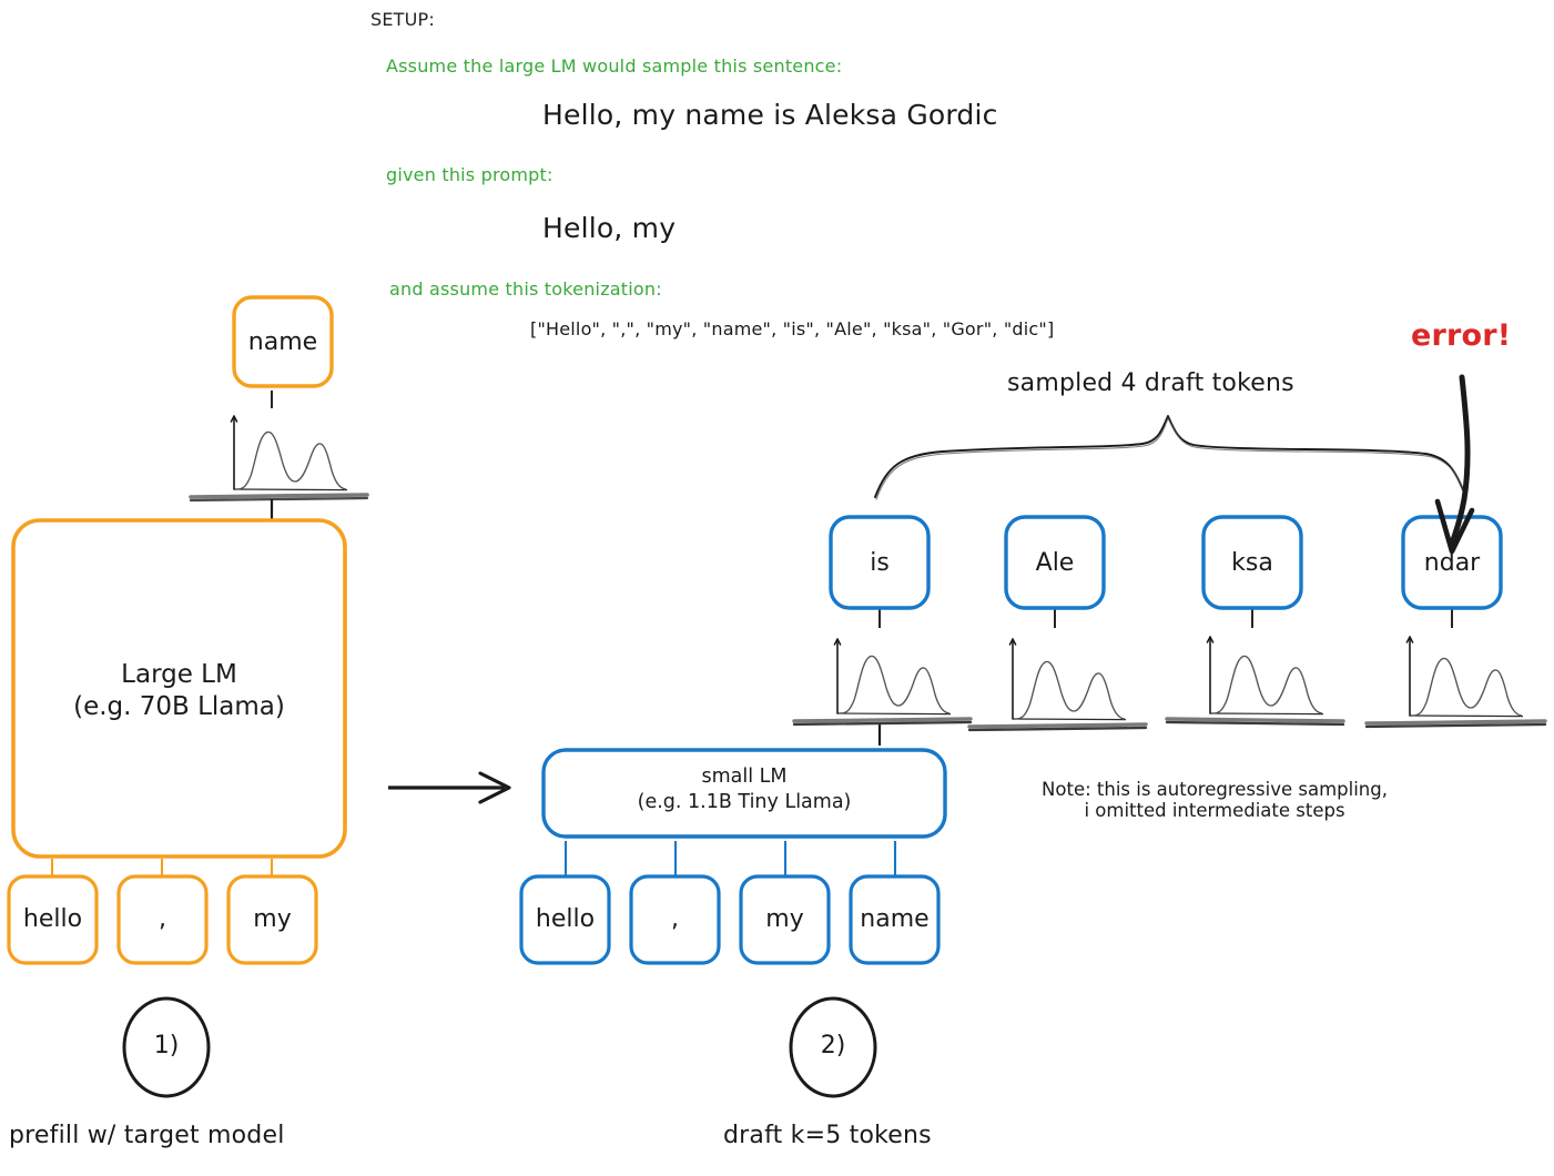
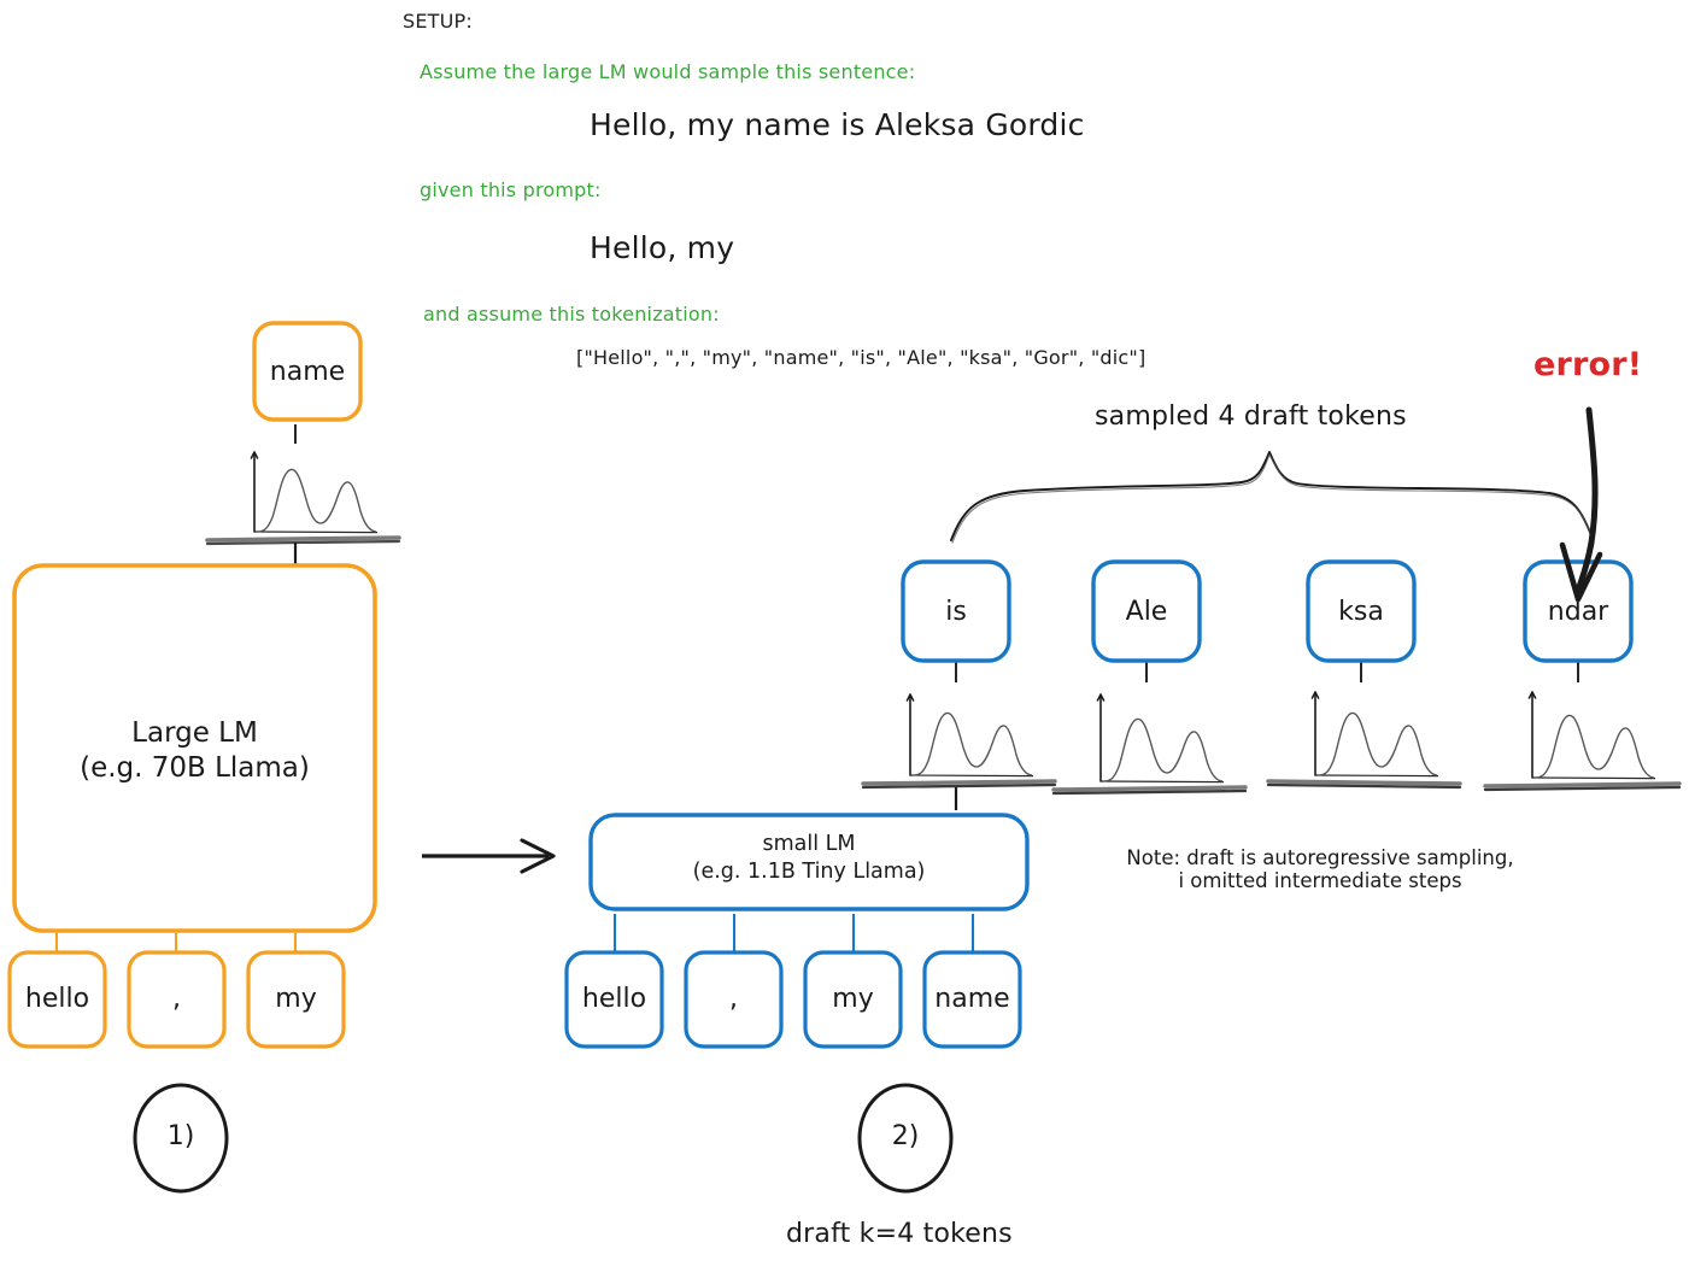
  SETUP:
  Assume the large LM would sample this sentence:
  Hello, my name is Aleksa Gordic
  given this prompt:
  Hello, my
  and assume this tokenization:
  ["Hello", ",", "my", "name", "is", "Ale", "ksa", "Gor", "dic"]
  name
  Large LM
  (e.g. 70B Llama)
  hello
  ,
  my
  1)
- prefill w/ target model
  small LM
  (e.g. 1.1B Tiny Llama)
  hello
  ,
  my
  name
  is
  Ale
  ksa
  ndar
  sampled 4 draft tokens
  error!
- Note: this is autoregressive sampling,
+ Note: draft is autoregressive sampling,
  i omitted intermediate steps
  2)
- draft k=5 tokens
+ draft k=4 tokens
